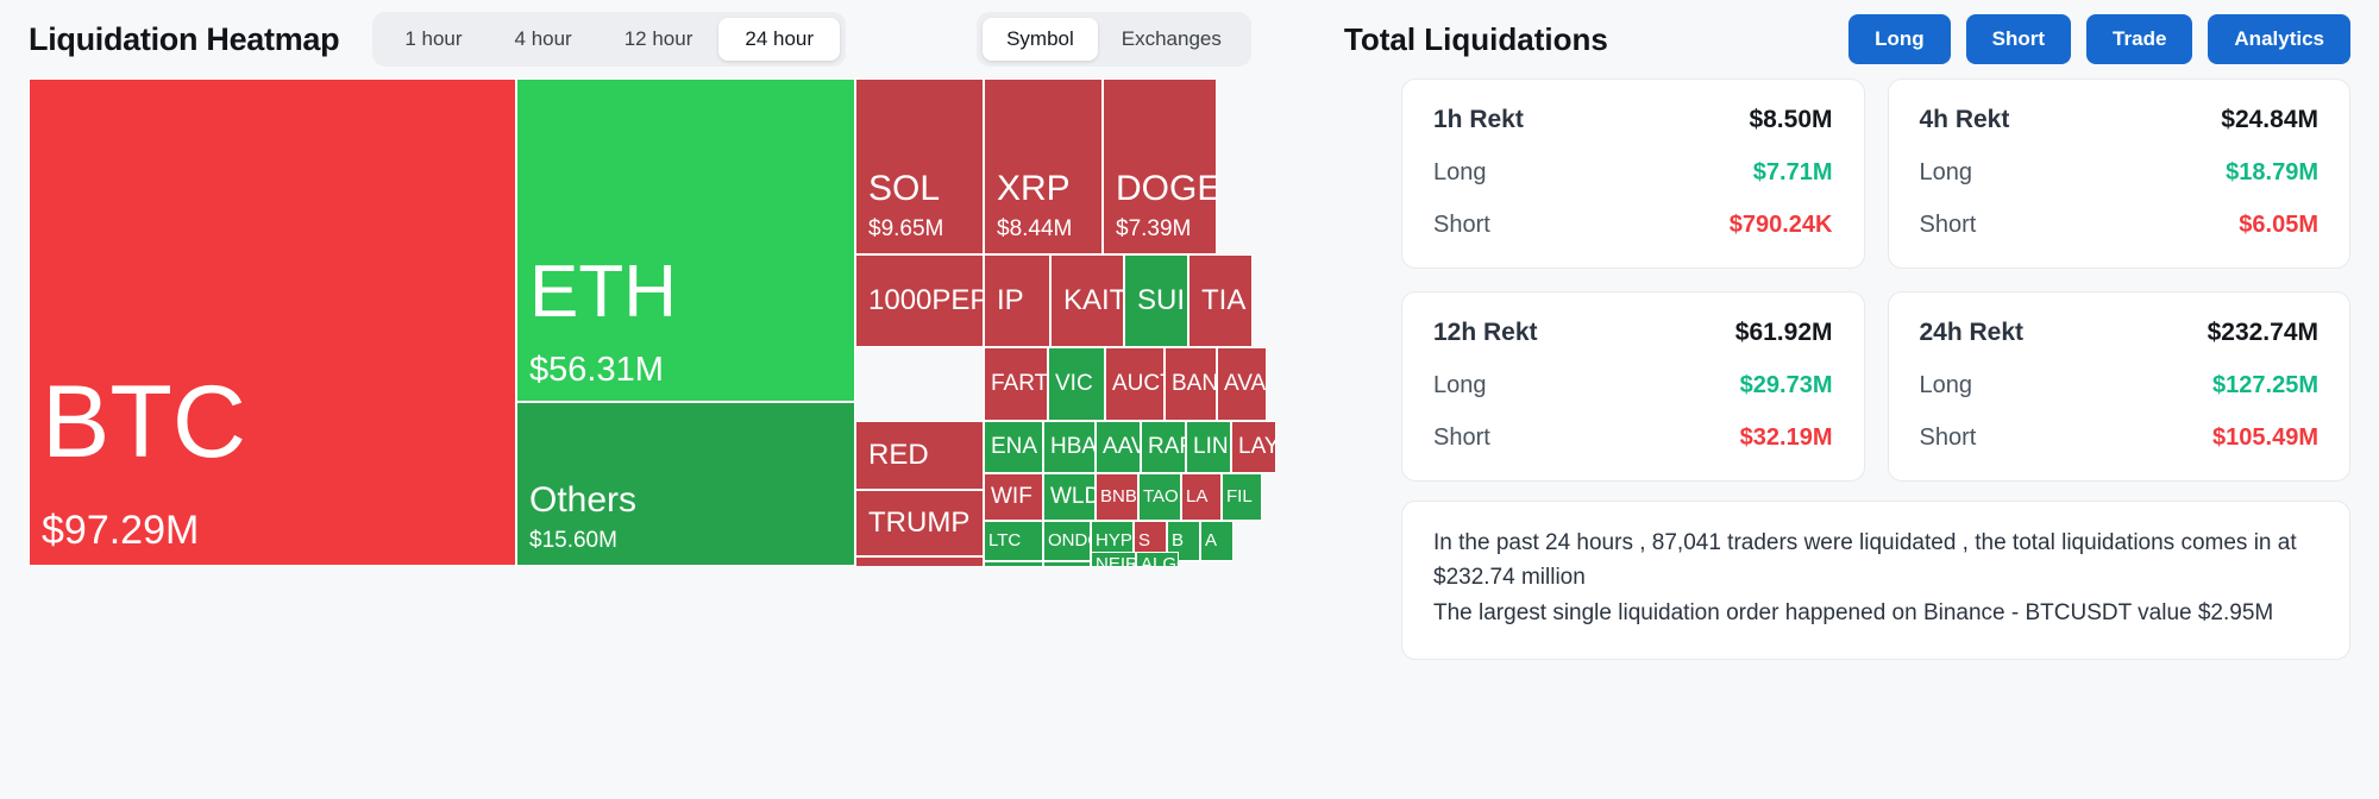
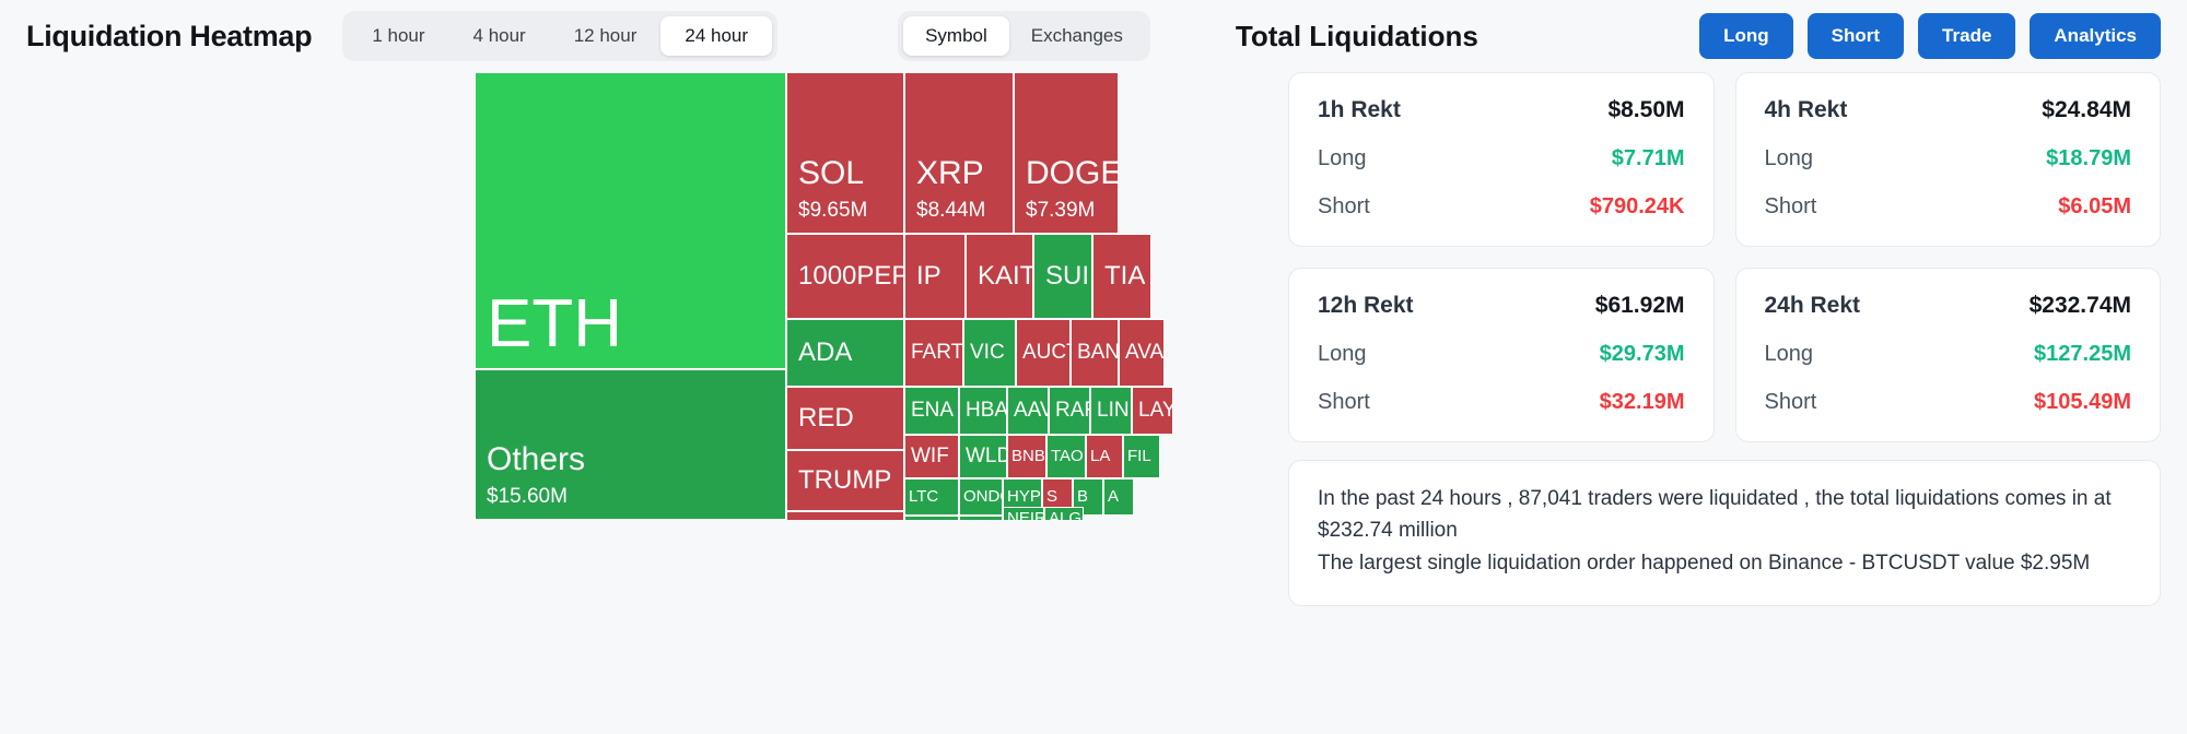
  Liquidation Heatmap
  1 hour
  4 hour
  12 hour
  24 hour
  Symbol
  Exchanges
  Total Liquidations
  Long
  Short
  Trade
  Analytics
- BTC
- $97.29M
  ETH
- $56.31M
  Others
  $15.60M
  SOL
  $9.65M
  XRP
  $8.44M
  DOGE
  $7.39M
  1000PEP
  IP
  KAIT
  SUI
  TIA
+ ADA
  VIC
  AVA
  RED
  ENA
  HBA
  AAV
  LIN
  WIF
  WLD
  BNB
  TAO
  LA
  FIL
  TRUMP
  LTC
  OND
  HYP
  S
  B
  A
  NEIR
  ALG
  1h Rekt
  $8.50M
  Long
  $7.71M
  Short
  $790.24K
  4h Rekt
  $24.84M
  Long
  $18.79M
  Short
  $6.05M
  12h Rekt
  $61.92M
  Long
  $29.73M
  Short
  $32.19M
  24h Rekt
  $232.74M
  Long
  $127.25M
  Short
  $105.49M
  In the past 24 hours , 87,041 traders were liquidated , the total liquidations comes in at $232.74 million
  The largest single liquidation order happened on Binance - BTCUSDT value $2.95M
